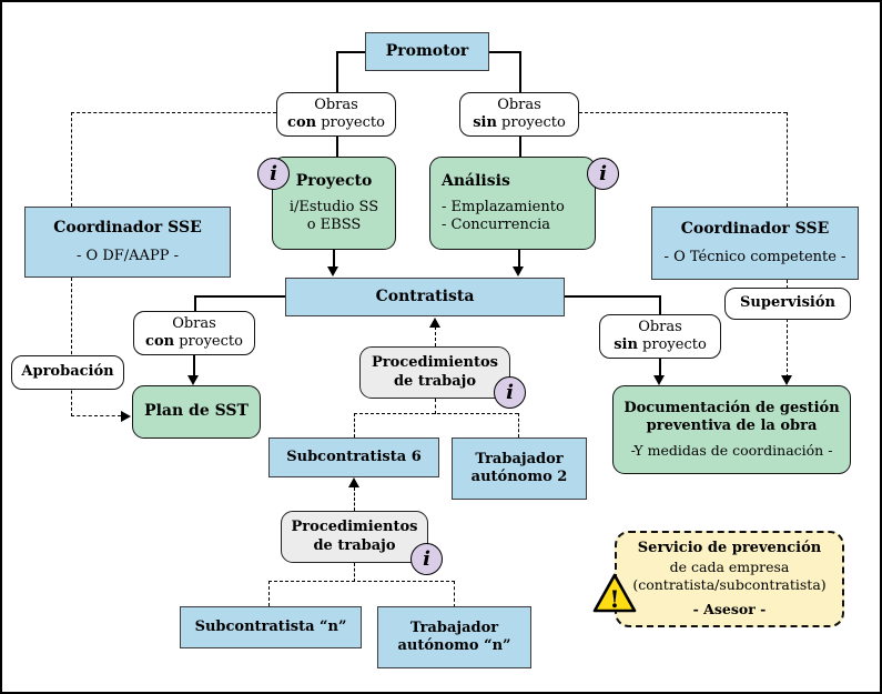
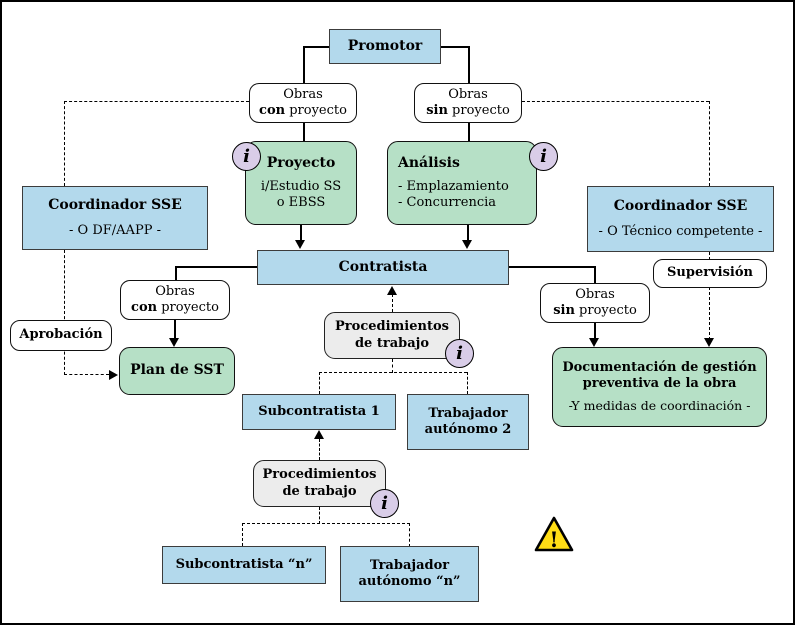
  Promotor
  Obras
  con proyecto
  Obras
  sin proyecto
  Proyecto
  i/Estudio SS
  o EBSS
  Análisis
  - Emplazamiento
  - Concurrencia
  Coordinador SSE
  - O DF/AAPP -
  Coordinador SSE
  - O Técnico competente -
  Contratista
  Obras
  con proyecto
  Aprobación
  Plan de SST
  Supervisión
  Obras
  sin proyecto
  Documentación de gestión
  preventiva de la obra
  -Y medidas de coordinación -
  Procedimientos
  de trabajo
- Subcontratista 6
+ Subcontratista 1
  Trabajador
  autónomo 2
  Procedimientos
  de trabajo
  Subcontratista “n”
  Trabajador
  autónomo “n”
- Servicio de prevención
- de cada empresa
- (contratista/subcontratista)
- - Asesor -
  i
  i
  i
  i
  !
